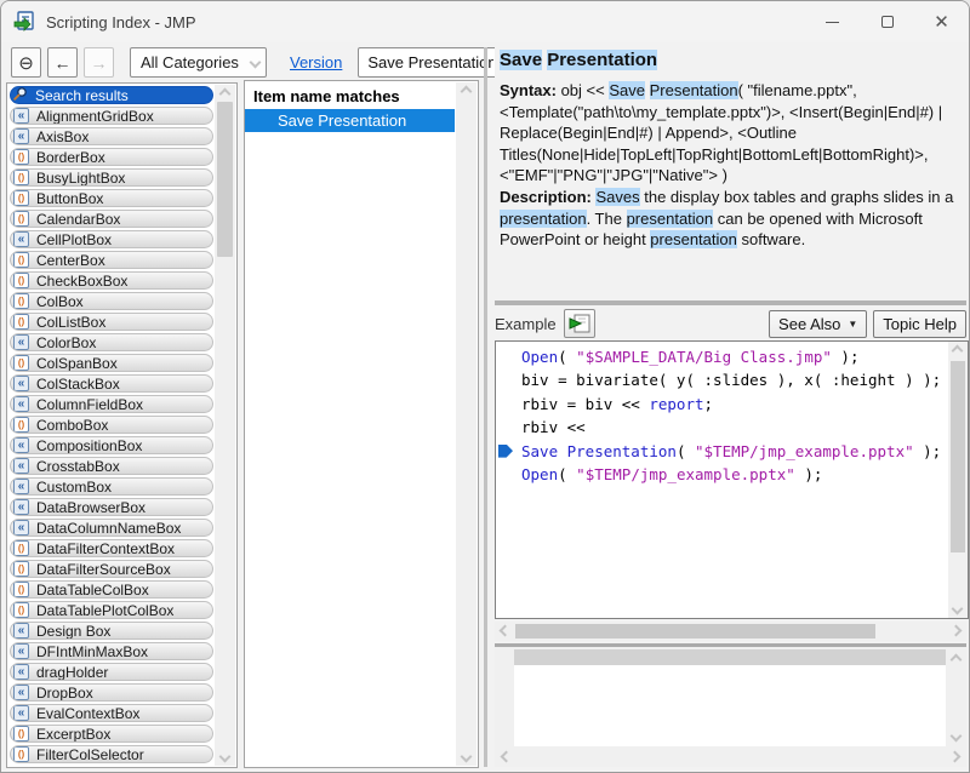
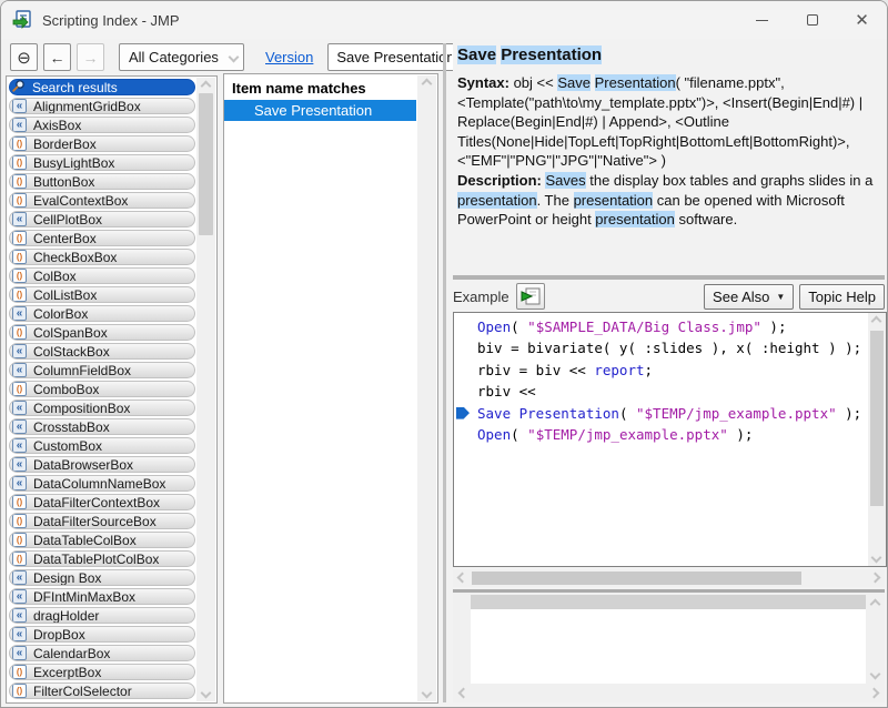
  Scripting Index - JMP
  ✕
  ⊖
  ←
  →
  All Categories
  Version
  Save Presentatin
  Search results
  «
  AlignmentGridBox
  «
  AxisBox
  ()
  BorderBox
  ()
  BusyLightBox
  ()
  ButtonBox
  ()
- CalendarBox
+ EvalContextBox
  «
  CellPlotBox
  ()
  CenterBox
  ()
  CheckBoxBox
  ()
  ColBox
  ()
  ColListBox
  «
  ColorBox
  ()
  ColSpanBox
  «
  ColStackBox
  «
  ColumnFieldBox
  ()
  ComboBox
  «
  CompositionBox
  «
  CrosstabBox
  «
  CustomBox
  «
  DataBrowserBox
  «
  DataColumnNameBox
  ()
  DataFilterContextBox
  ()
  DataFilterSourceBox
  ()
  DataTableColBox
  ()
  DataTablePlotColBox
  «
  Design Box
  «
  DFIntMinMaxBox
  «
  dragHolder
  «
  DropBox
  «
- EvalContextBox
+ CalendarBox
  ()
  ExcerptBox
  ()
  FilterColSelector
  Item name matches
  Save Presentation
  Save Presentation
  Syntax: obj << Save Presentation( "filename.pptx", <Template("path\to\my_template.pptx")>, <Insert(Begin|End|#) | Replace(Begin|End|#) | Append>, <Outline Titles(None|Hide|TopLeft|TopRight|BottomLeft|BottomRight)>, <"EMF"|"PNG"|"JPG"|"Native"> )
  Description: Saves the display box tables and graphs slides in a presentation. The presentation can be opened with Microsoft PowerPoint or height presentation software.
  Example
  See Also
  ▼
  Topic Help
  Open( "$SAMPLE_DATA/Big Class.jmp" );
  biv = bivariate( y( :slides ), x( :height ) );
  rbiv = biv << report;
  rbiv <<
  Save Presentation( "$TEMP/jmp_example.pptx" );
  Open( "$TEMP/jmp_example.pptx" );
